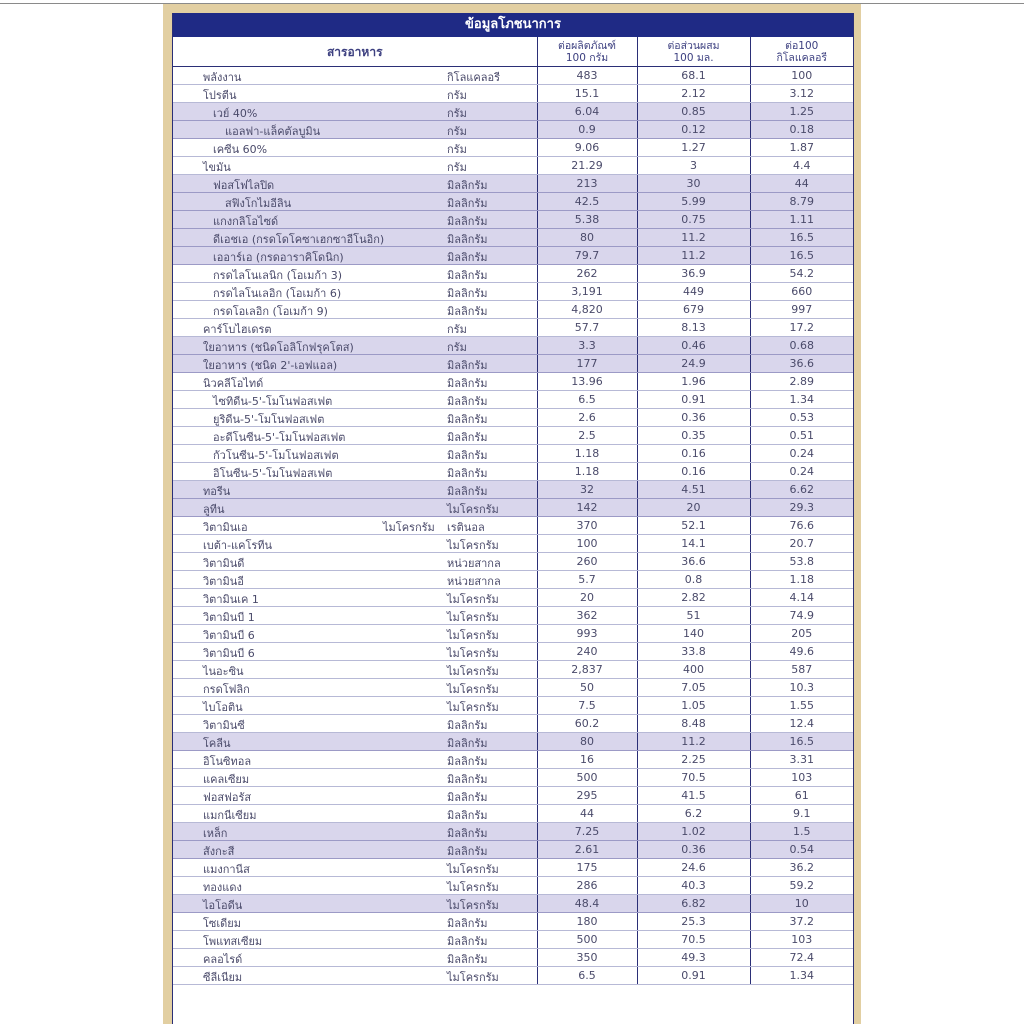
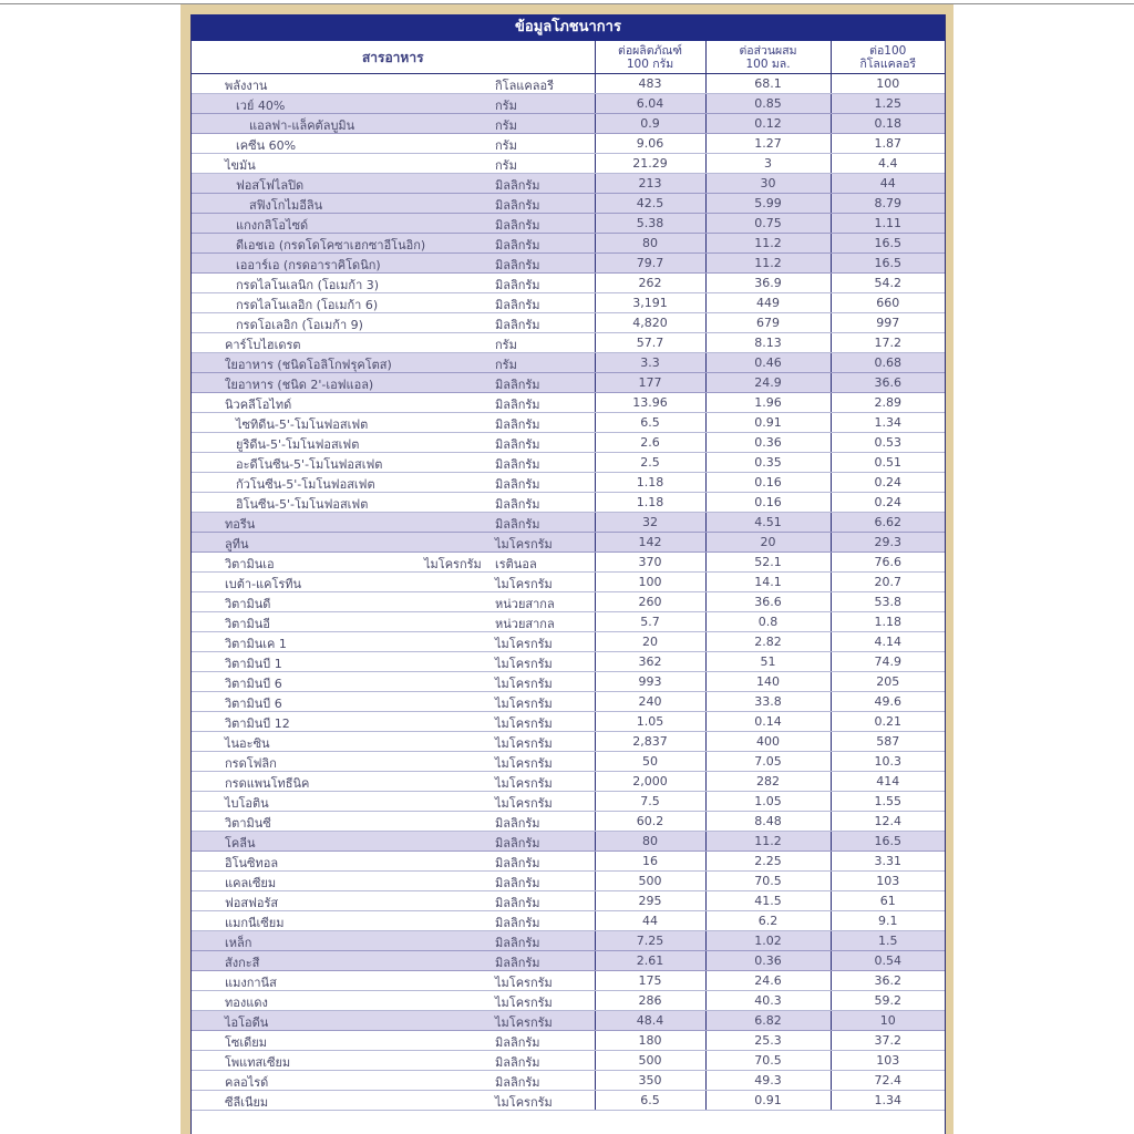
  ข้อมูลโภชนาการ
  สารอาหาร	ต่อผลิตภัณฑ์ 100 กรัม	ต่อส่วนผสม 100 มล.	ต่อ100 กิโลแคลอรี
  พลังงาน กิโลแคลอรี	483	68.1	100
- โปรตีน กรัม	15.1	2.12	3.12
  เวย์ 40% กรัม	6.04	0.85	1.25
  แอลฟา-แล็คตัลบูมิน กรัม	0.9	0.12	0.18
  เคซีน 60% กรัม	9.06	1.27	1.87
  ไขมัน กรัม	21.29	3	4.4
  ฟอสโฟไลปิด มิลลิกรัม	213	30	44
  สฟิงโกไมอีลิน มิลลิกรัม	42.5	5.99	8.79
  แกงกลิโอไซด์ มิลลิกรัม	5.38	0.75	1.11
  ดีเอชเอ (กรดโดโคซาเฮกซาอีโนอิก) มิลลิกรัม	80	11.2	16.5
  เออาร์เอ (กรดอาราคิโดนิก) มิลลิกรัม	79.7	11.2	16.5
  กรดไลโนเลนิก (โอเมก้า 3) มิลลิกรัม	262	36.9	54.2
  กรดไลโนเลอิก (โอเมก้า 6) มิลลิกรัม	3,191	449	660
  กรดโอเลอิก (โอเมก้า 9) มิลลิกรัม	4,820	679	997
  คาร์โบไฮเดรต กรัม	57.7	8.13	17.2
  ใยอาหาร (ชนิดโอลิโกฟรุคโตส) กรัม	3.3	0.46	0.68
  ใยอาหาร (ชนิด 2'-เอฟแอล) มิลลิกรัม	177	24.9	36.6
  นิวคลีโอไทด์ มิลลิกรัม	13.96	1.96	2.89
  ไซทิดีน-5'-โมโนฟอสเฟต มิลลิกรัม	6.5	0.91	1.34
  ยูริดีน-5'-โมโนฟอสเฟต มิลลิกรัม	2.6	0.36	0.53
  อะดีโนซีน-5'-โมโนฟอสเฟต มิลลิกรัม	2.5	0.35	0.51
  กัวโนซีน-5'-โมโนฟอสเฟต มิลลิกรัม	1.18	0.16	0.24
  อิโนซีน-5'-โมโนฟอสเฟต มิลลิกรัม	1.18	0.16	0.24
  ทอรีน มิลลิกรัม	32	4.51	6.62
  ลูทีน ไมโครกรัม	142	20	29.3
  วิตามินเอ ไมโครกรัม เรตินอล	370	52.1	76.6
  เบต้า-แคโรทีน ไมโครกรัม	100	14.1	20.7
  วิตามินดี หน่วยสากล	260	36.6	53.8
  วิตามินอี หน่วยสากล	5.7	0.8	1.18
  วิตามินเค 1 ไมโครกรัม	20	2.82	4.14
  วิตามินบี 1 ไมโครกรัม	362	51	74.9
  วิตามินบี 6 ไมโครกรัม	993	140	205
  วิตามินบี 6 ไมโครกรัม	240	33.8	49.6
+ วิตามินบี 12 ไมโครกรัม	1.05	0.14	0.21
  ไนอะซิน ไมโครกรัม	2,837	400	587
  กรดโฟลิก ไมโครกรัม	50	7.05	10.3
+ กรดแพนโทธีนิค ไมโครกรัม	2,000	282	414
  ไบโอติน ไมโครกรัม	7.5	1.05	1.55
  วิตามินซี มิลลิกรัม	60.2	8.48	12.4
  โคลีน มิลลิกรัม	80	11.2	16.5
  อิโนซิทอล มิลลิกรัม	16	2.25	3.31
  แคลเซียม มิลลิกรัม	500	70.5	103
  ฟอสฟอรัส มิลลิกรัม	295	41.5	61
  แมกนีเซียม มิลลิกรัม	44	6.2	9.1
  เหล็ก มิลลิกรัม	7.25	1.02	1.5
  สังกะสี มิลลิกรัม	2.61	0.36	0.54
  แมงกานีส ไมโครกรัม	175	24.6	36.2
  ทองแดง ไมโครกรัม	286	40.3	59.2
  ไอโอดีน ไมโครกรัม	48.4	6.82	10
  โซเดียม มิลลิกรัม	180	25.3	37.2
  โพแทสเซียม มิลลิกรัม	500	70.5	103
  คลอไรด์ มิลลิกรัม	350	49.3	72.4
  ซีลีเนียม ไมโครกรัม	6.5	0.91	1.34
